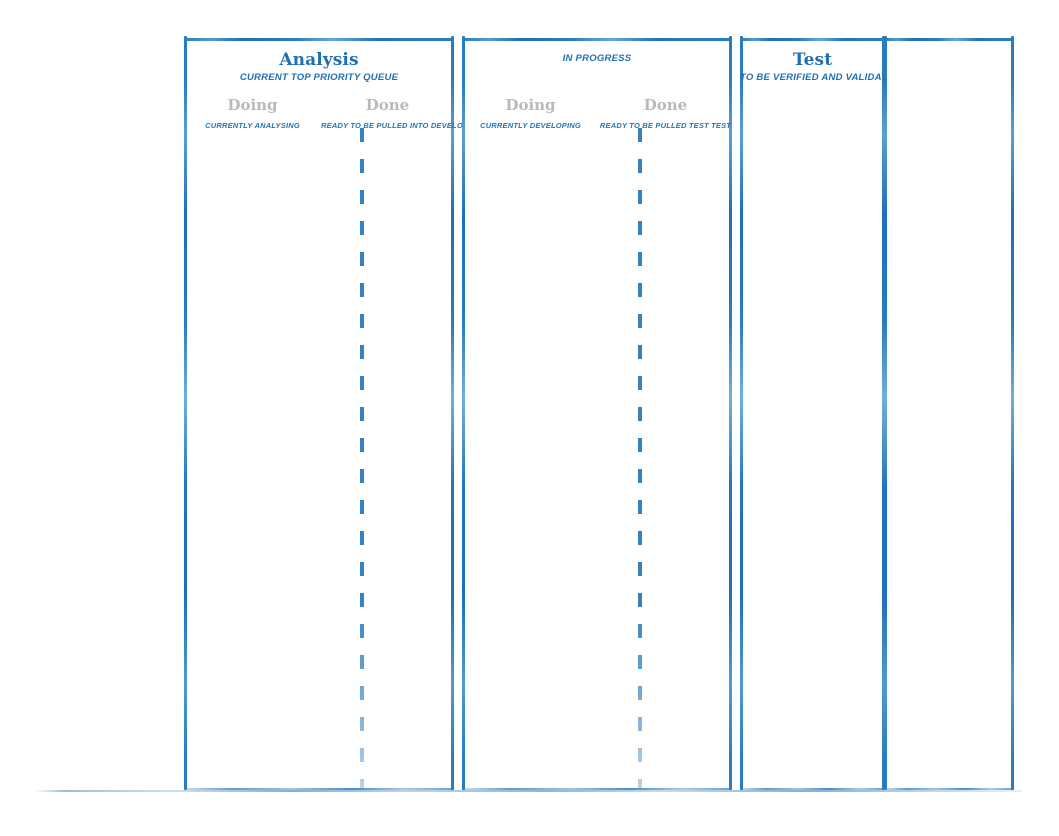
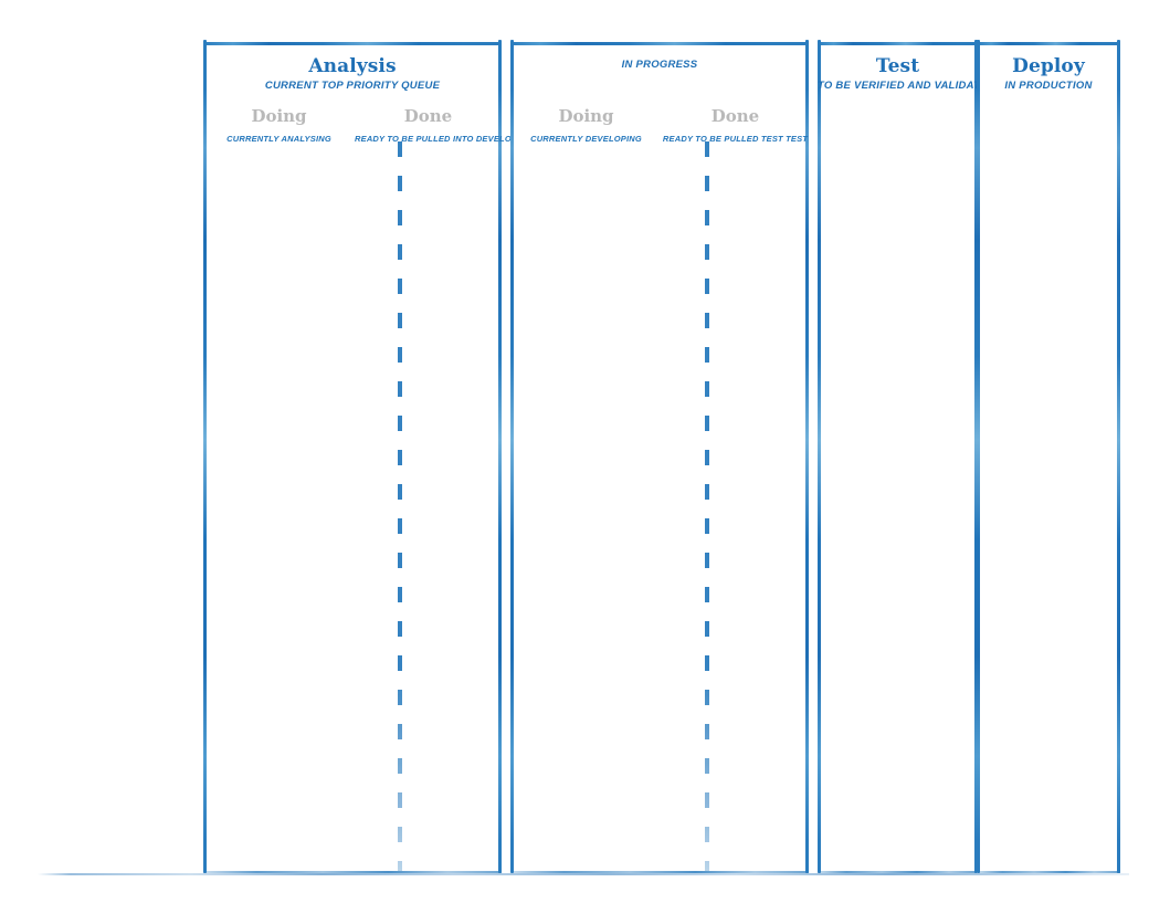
  Analysis
  CURRENT TOP PRIORITY QUEUE
  Doing
  CURRENTLY ANALYSING
  Done
  READY TO BE PULLED INTO DEVELO
  IN PROGRESS
  Doing
  CURRENTLY DEVELOPING
  Done
  READY TO BE PULLED TEST TEST
  Test
  TO BE VERIFIED AND VALIDA
+ Deploy
+ IN PRODUCTION
